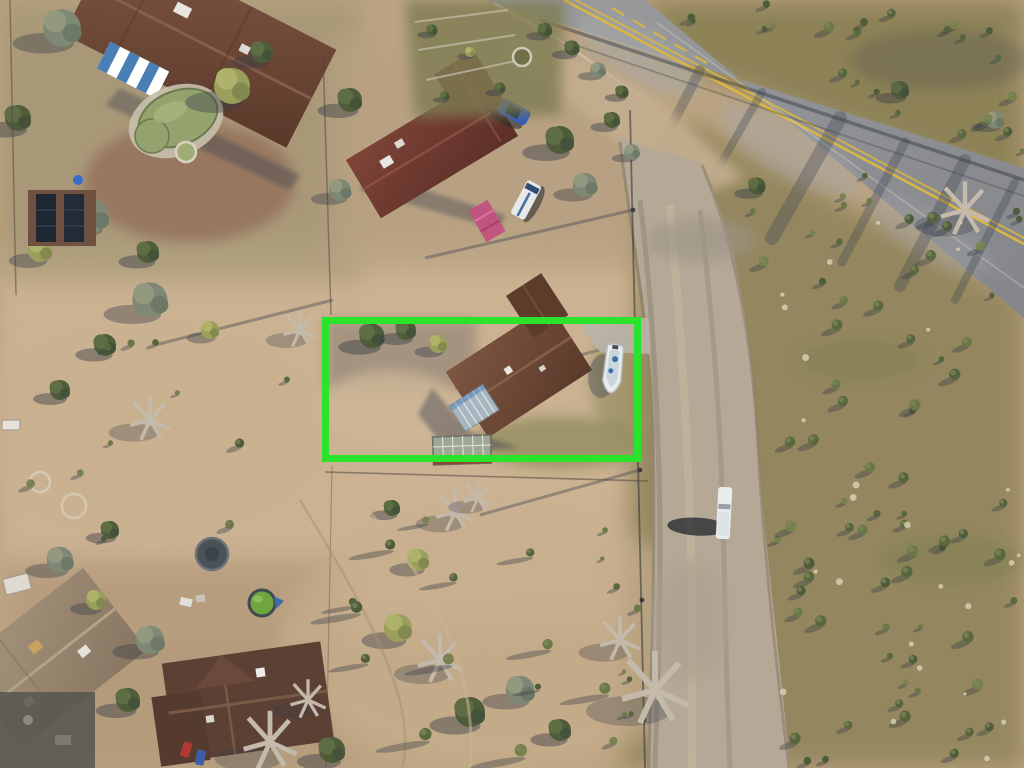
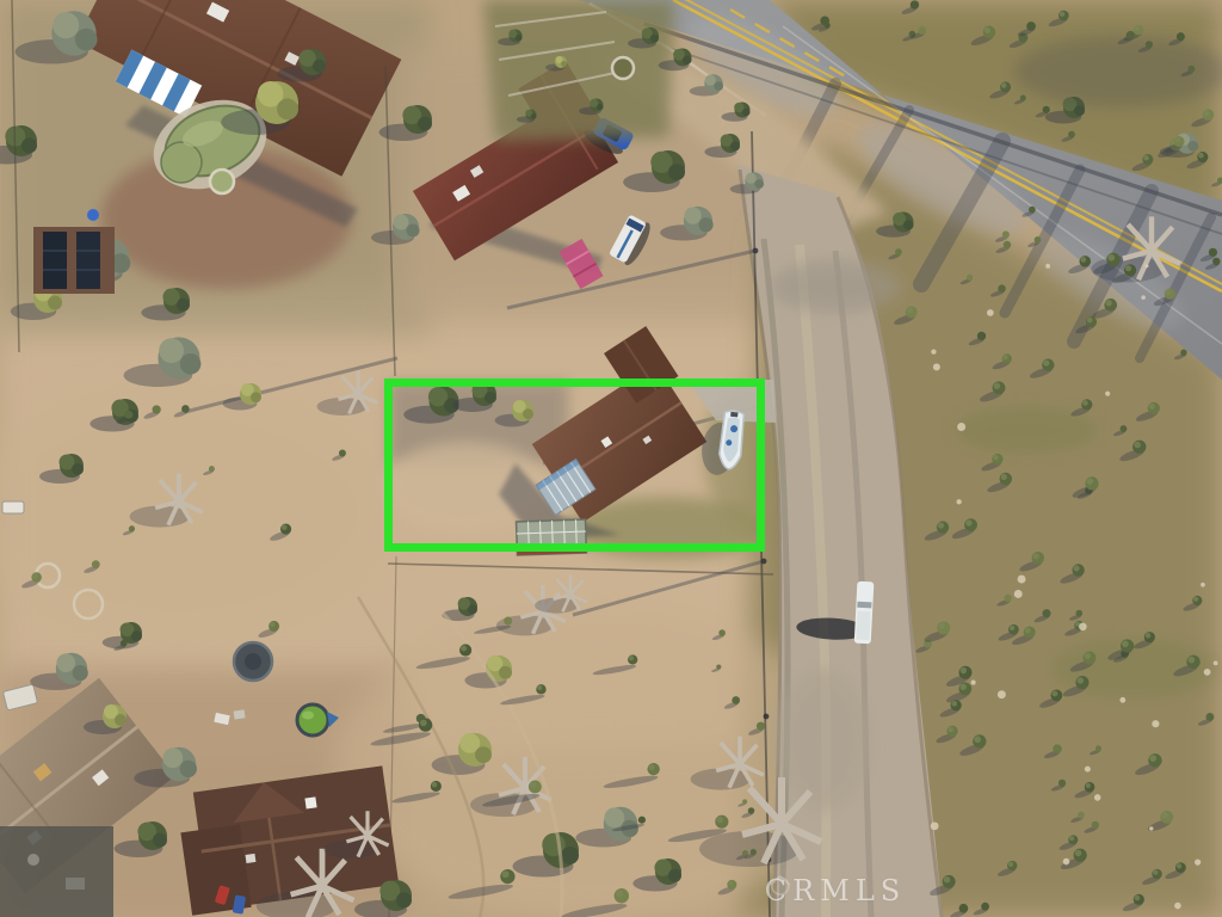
+ CRMLS
